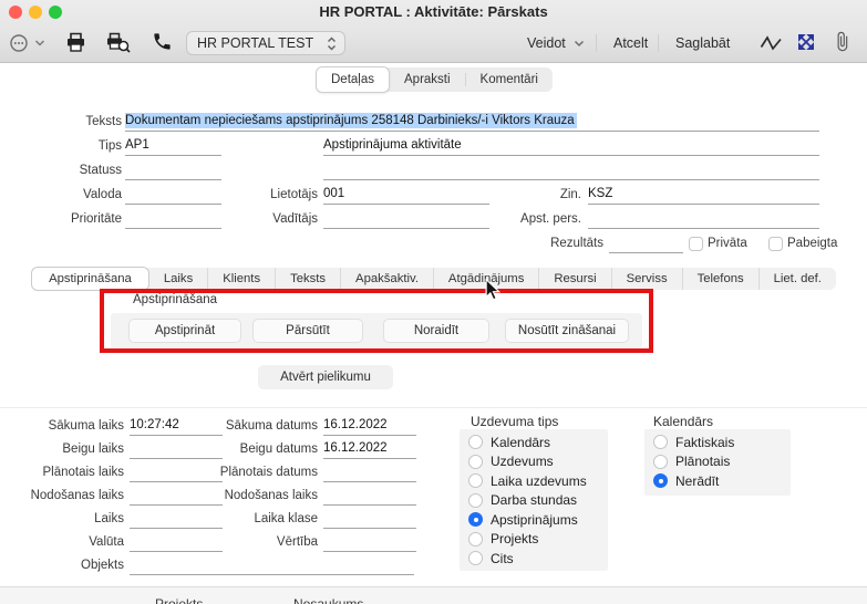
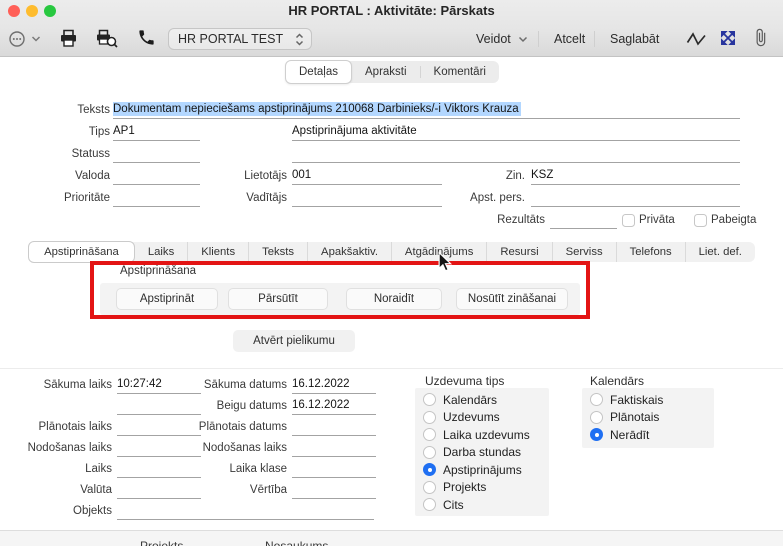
  HR PORTAL : Aktivitāte: Pārskats
  HR PORTAL TEST
  Veidot
  Atcelt
  Saglabāt
  Detaļas
  Apraksti
  Komentāri
  Teksts
- Dokumentam nepieciešams apstiprinājums 258148 Darbinieks/-i Viktors Krauza
+ Dokumentam nepieciešams apstiprinājums 210068 Darbinieks/-i Viktors Krauza
  Tips
  AP1
  Apstiprinājuma aktivitāte
  Statuss
  Valoda
  Lietotājs
  001
  Zin.
  KSZ
  Prioritāte
  Vadītājs
  Apst. pers.
  Rezultāts
  Privāta
  Pabeigta
  Apstiprināšana
  Laiks
  Klients
  Teksts
  Apakšaktiv.
  Atgādinājums
  Resursi
  Serviss
  Telefons
  Liet. def.
  Apstiprināšana
  Apstiprināt
  Pārsūtīt
  Noraidīt
  Nosūtīt zināšanai
  Atvērt pielikumu
  Sākuma laiks
  10:27:42
- Beigu laiks
  Plānotais laiks
  Nodošanas laiks
  Laiks
  Valūta
  Objekts
  Sākuma datums
  16.12.2022
  Beigu datums
  16.12.2022
  Plānotais datums
  Nodošanas laiks
  Laika klase
  Vērtība
  Uzdevuma tips
  Kalendārs
  Uzdevums
  Laika uzdevums
  Darba stundas
  Apstiprinājums
  Projekts
  Cits
  Kalendārs
  Faktiskais
  Plānotais
  Nerādīt
